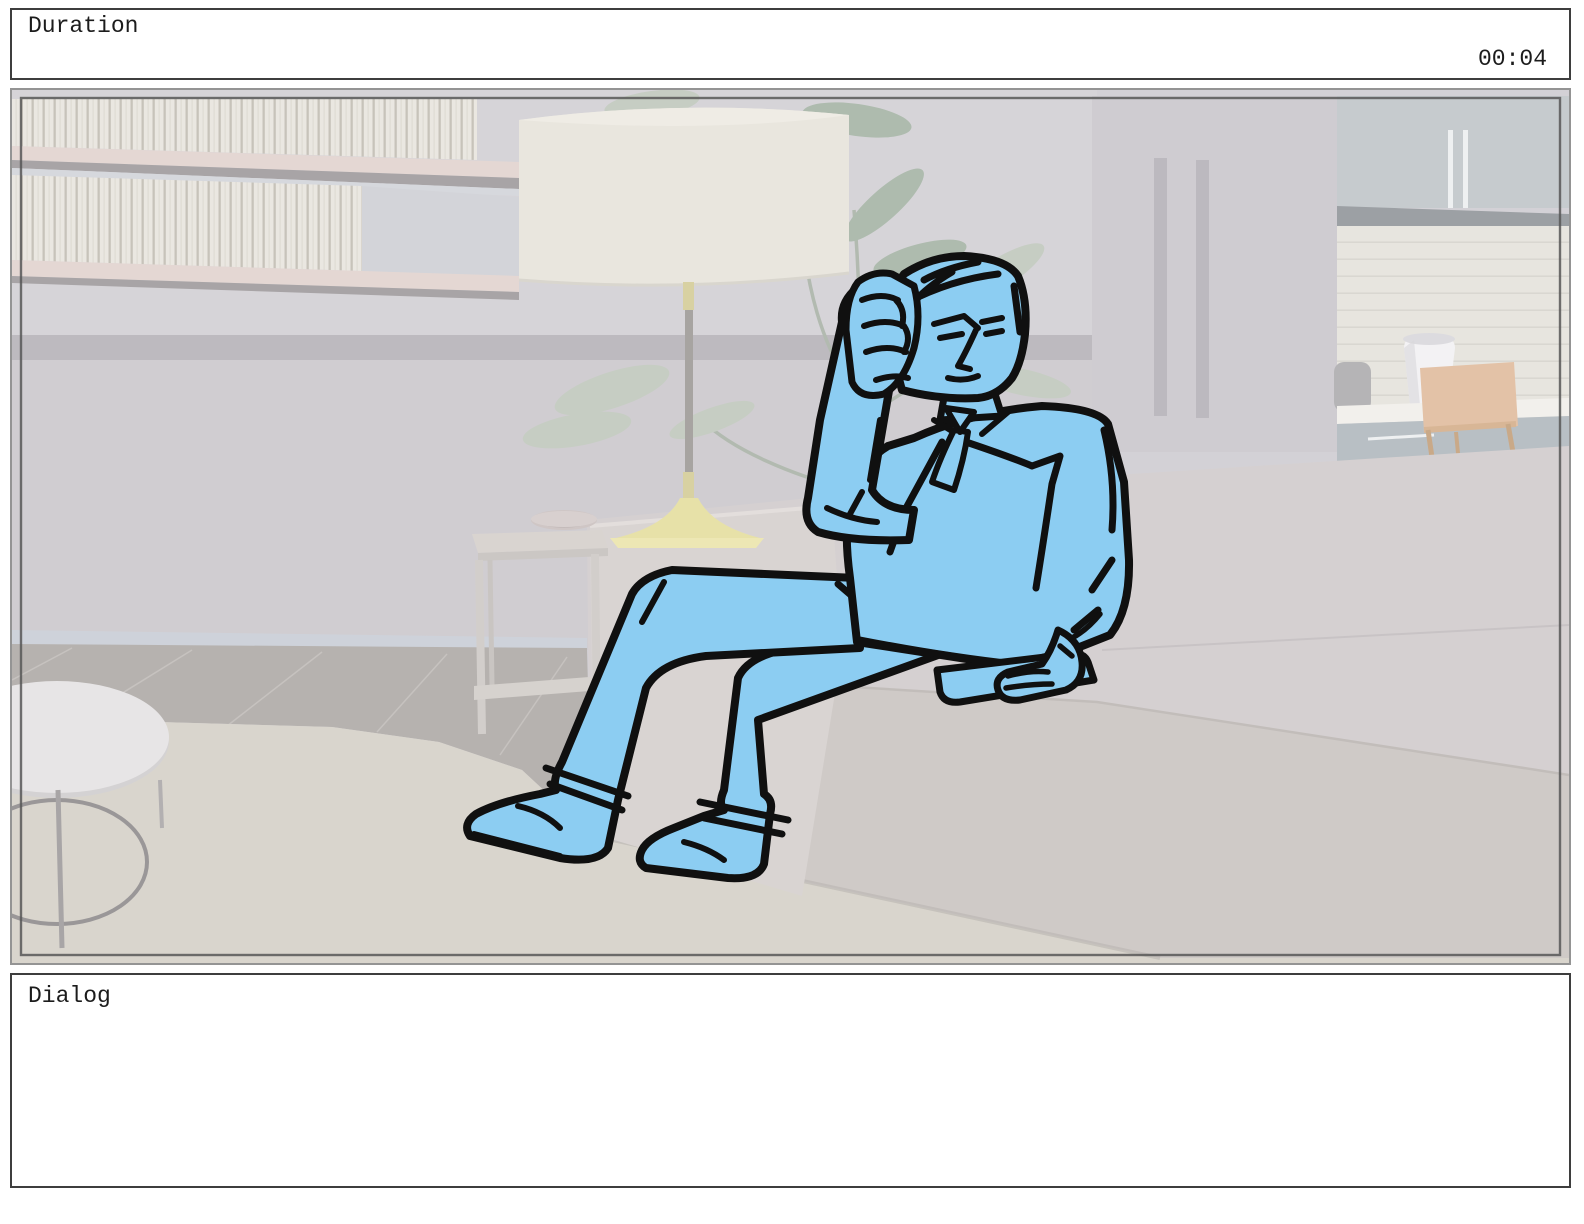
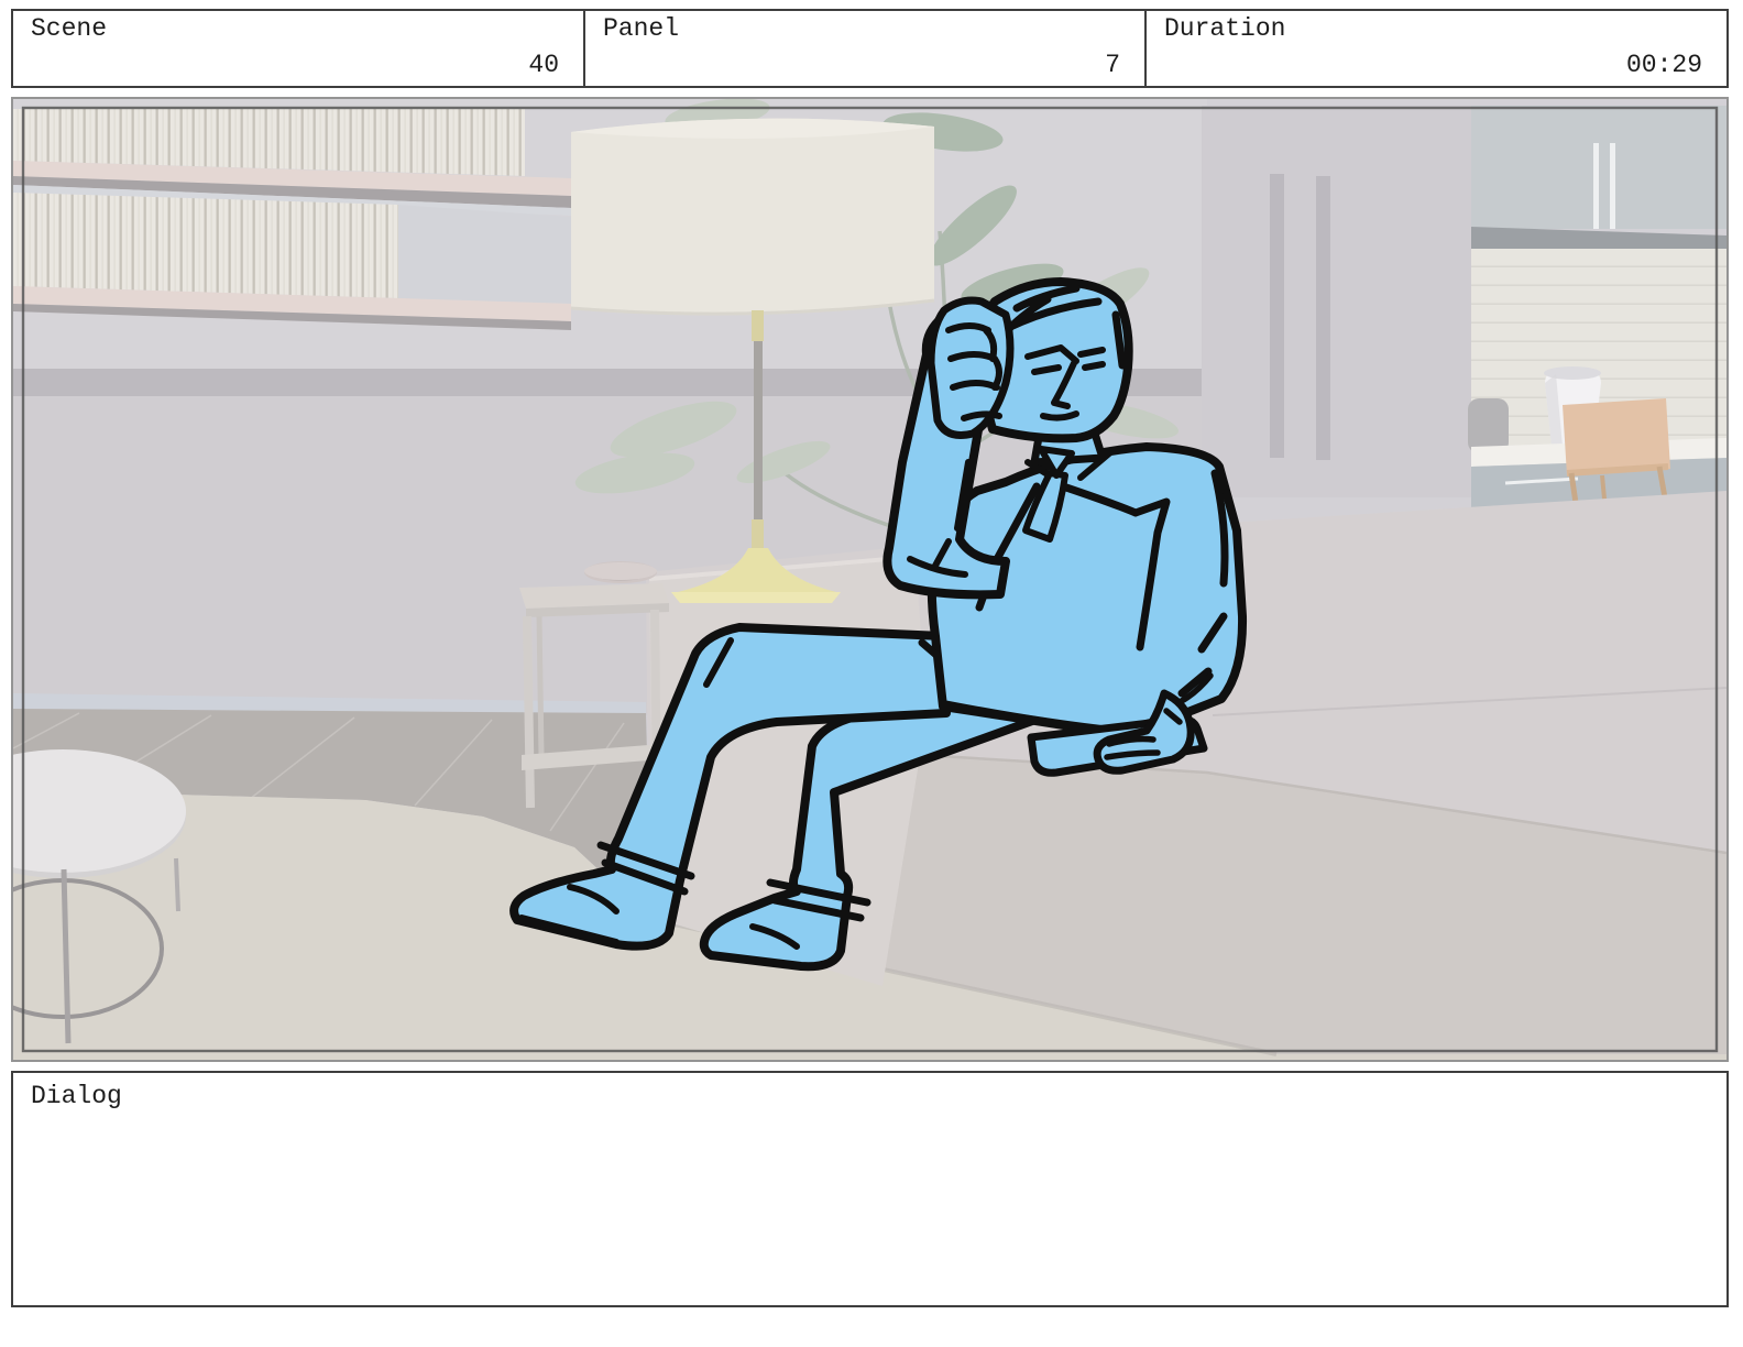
+ Scene
+ 40
+ Panel
+ 7
  Duration
- 00:04
+ 00:29
  Dialog
